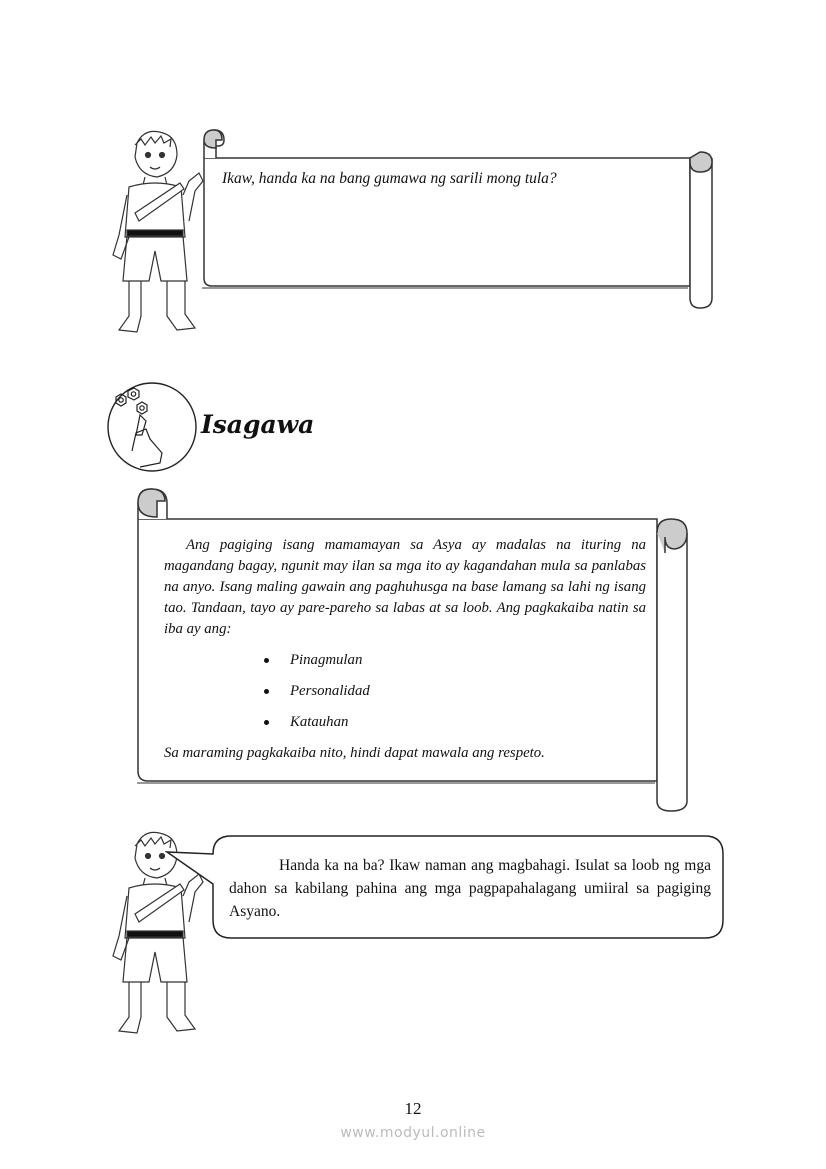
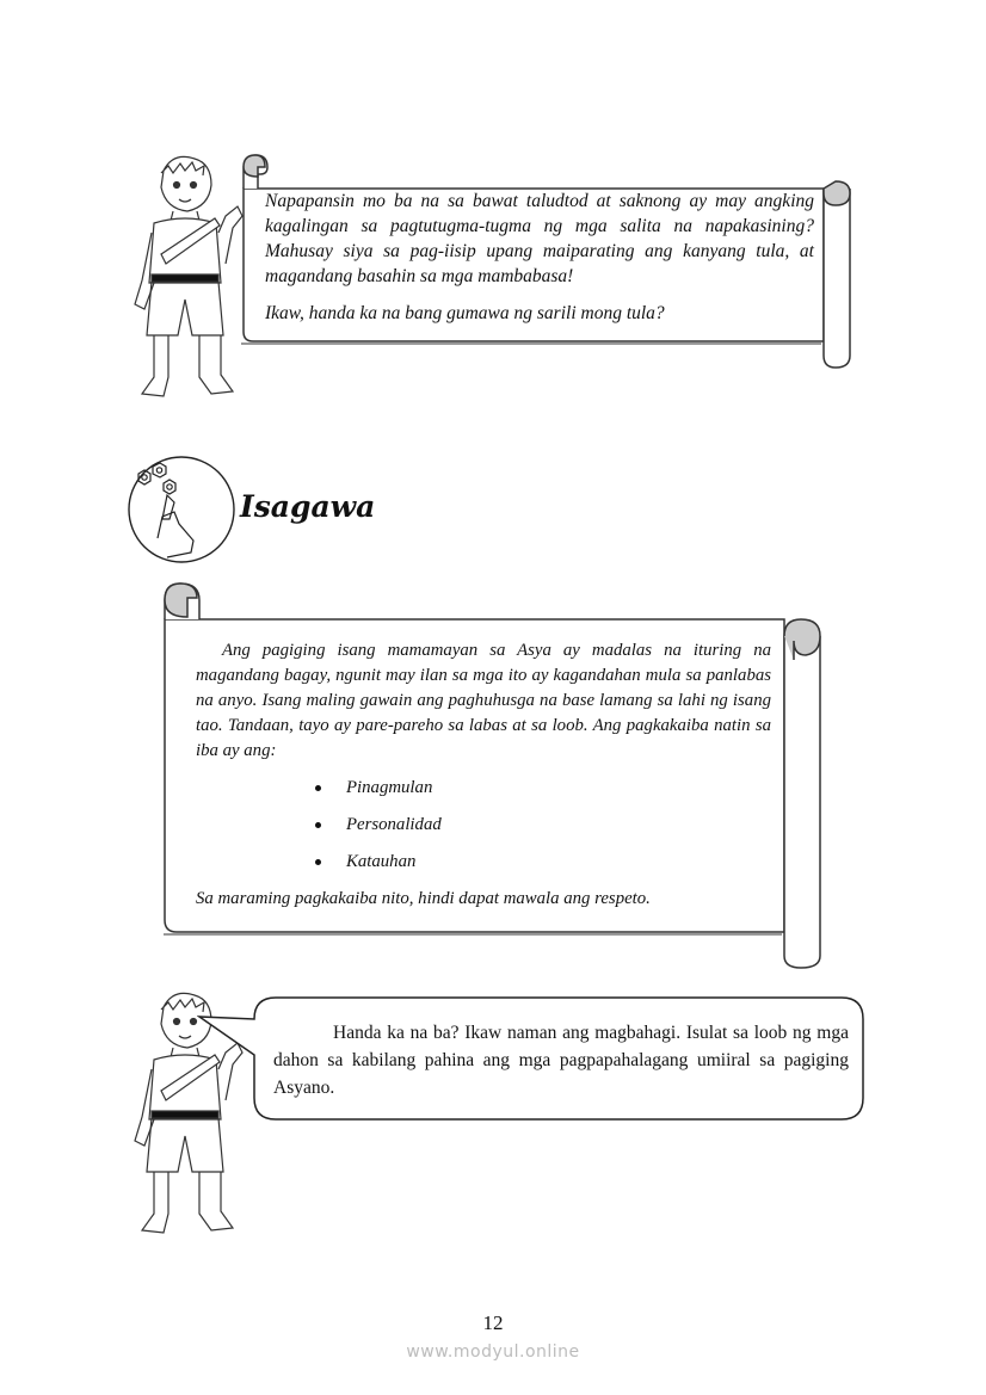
+ Napapansin mo ba na sa bawat taludtod at saknong ay may angking kagalingan sa pagtutugma-tugma ng mga salita na napakasining? Mahusay siya sa pag-iisip upang maiparating ang kanyang tula, at magandang basahin sa mga mambabasa!
  Ikaw, handa ka na bang gumawa ng sarili mong tula?
  Isagawa
  Ang pagiging isang mamamayan sa Asya ay madalas na ituring na magandang bagay, ngunit may ilan sa mga ito ay kagandahan mula sa panlabas na anyo. Isang maling gawain ang paghuhusga na base lamang sa lahi ng isang tao. Tandaan, tayo ay pare-pareho sa labas at sa loob. Ang pagkakaiba natin sa iba ay ang:
  Pinagmulan
  Personalidad
  Katauhan
  Sa maraming pagkakaiba nito, hindi dapat mawala ang respeto.
  Handa ka na ba? Ikaw naman ang magbahagi. Isulat sa loob ng mga dahon sa kabilang pahina ang mga pagpapahalagang umiiral sa pagiging Asyano.
  12
  www.modyul.online
